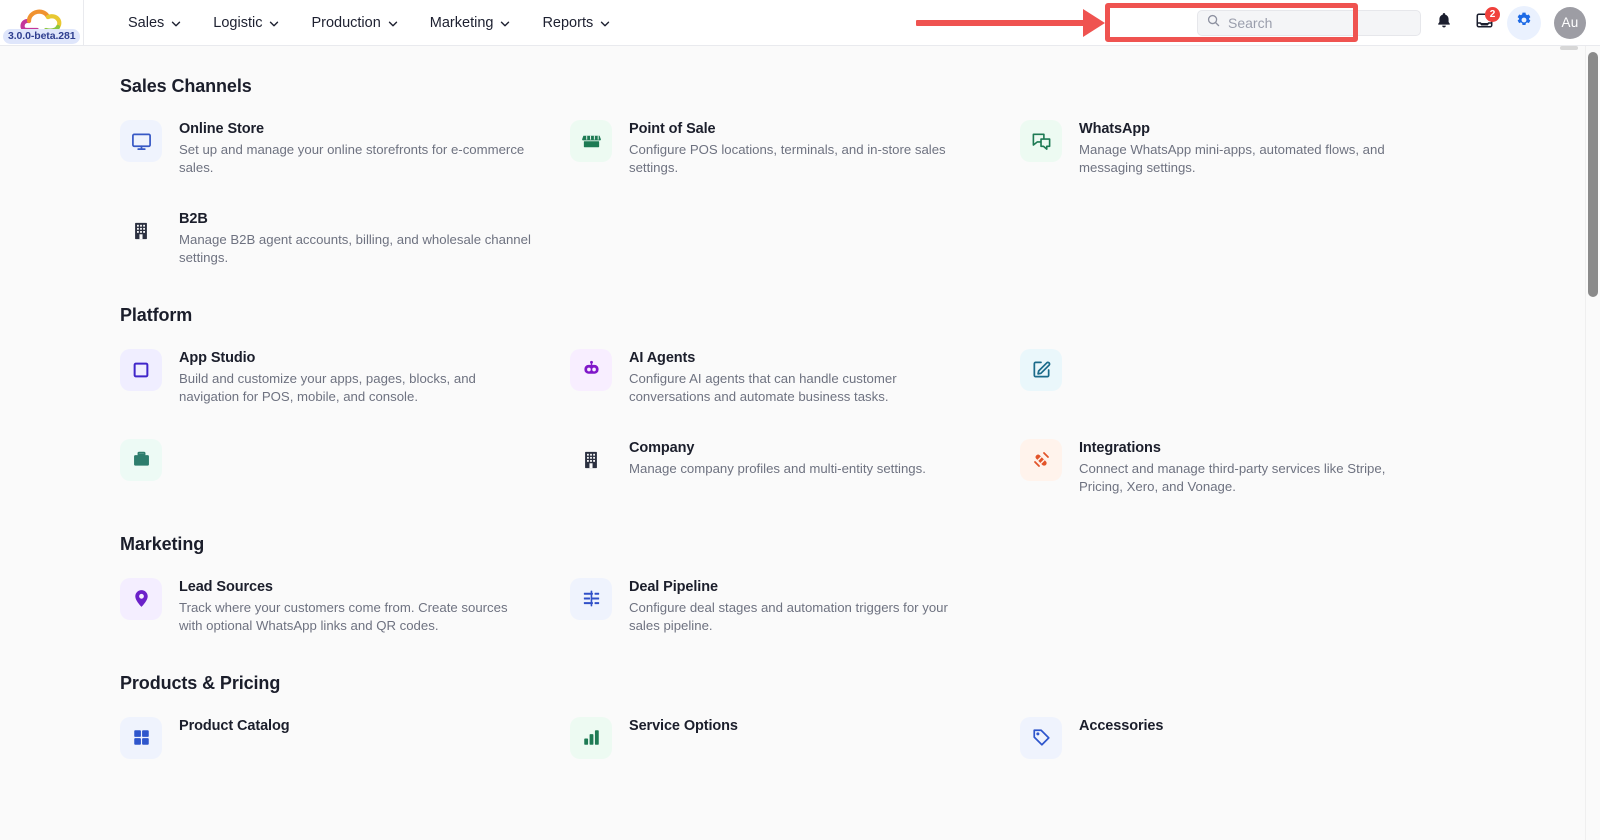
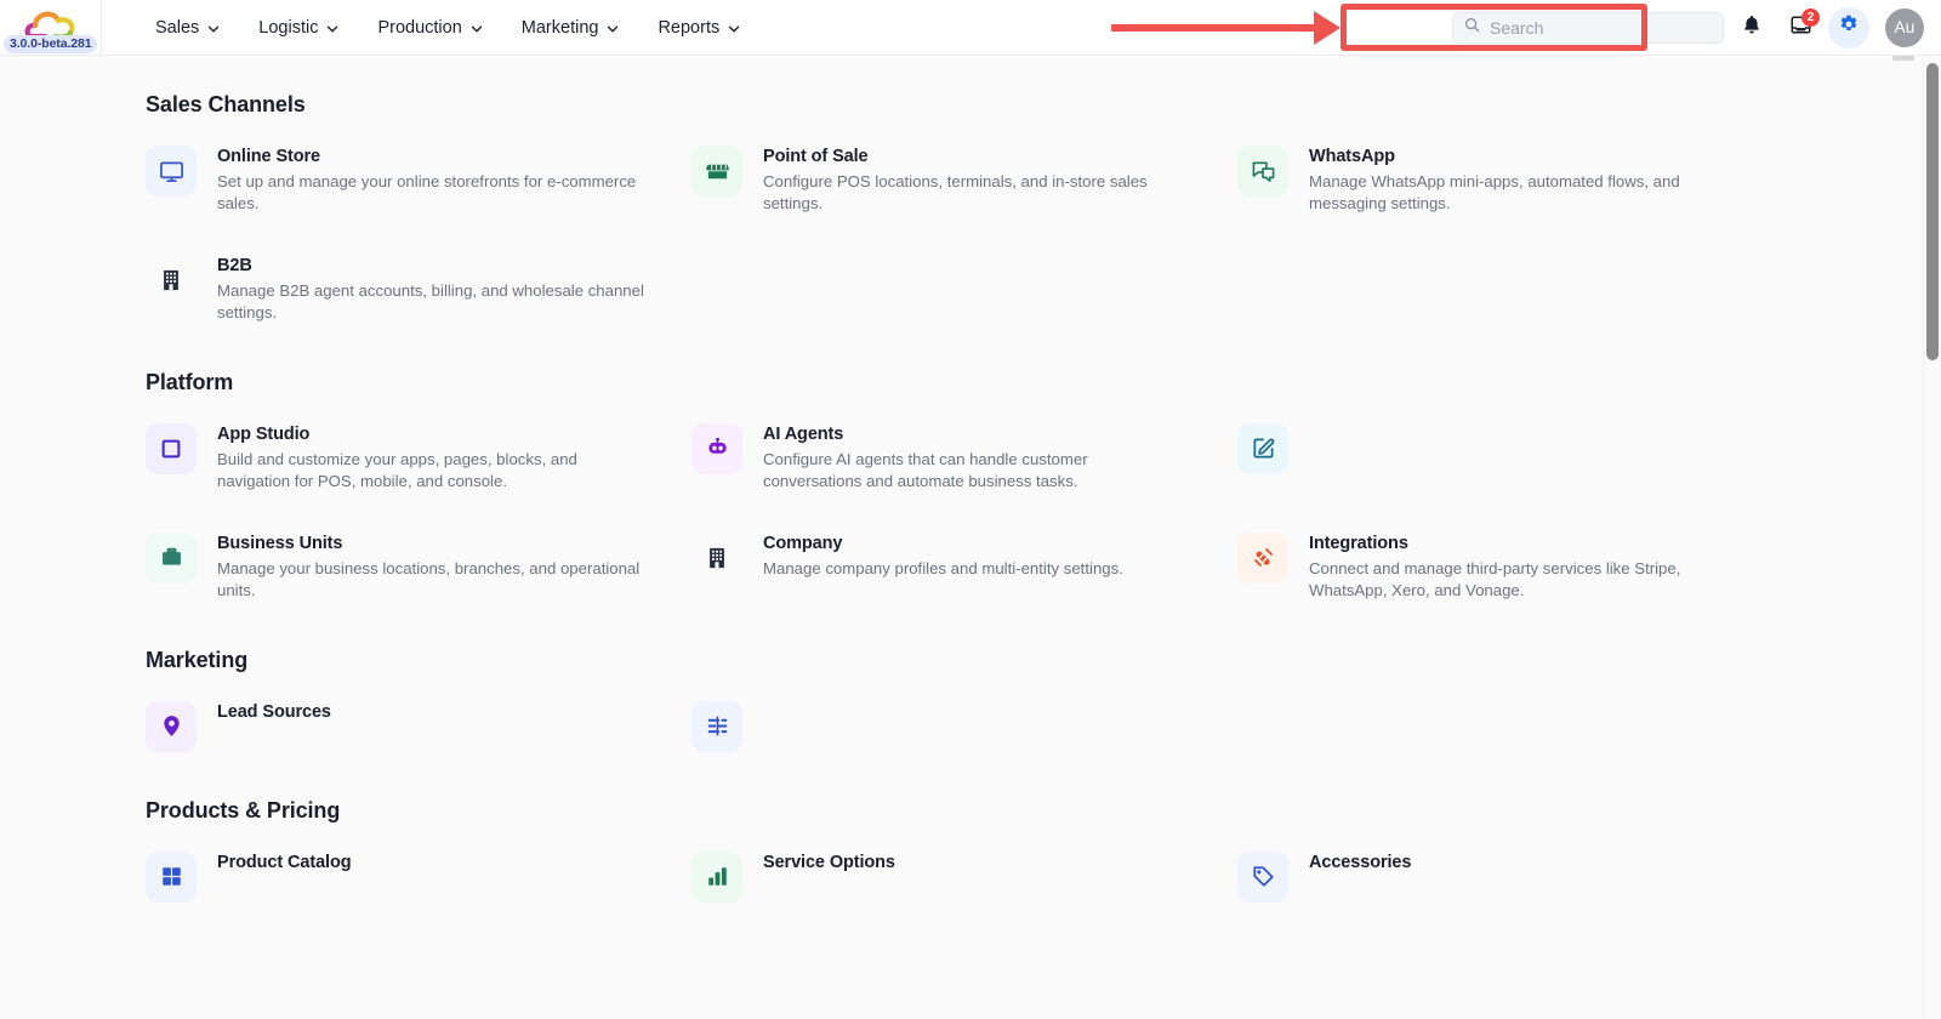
  3.0.0-beta.281
  Sales
  Logistic
  Production
  Marketing
  Reports
  Search
  2
  Au
  Sales Channels
  Online Store
  Set up and manage your online storefronts for e-commerce sales.
  Point of Sale
  Configure POS locations, terminals, and in-store sales settings.
  WhatsApp
  Manage WhatsApp mini-apps, automated flows, and messaging settings.
  B2B
  Manage B2B agent accounts, billing, and wholesale channel settings.
  Platform
  App Studio
  Build and customize your apps, pages, blocks, and navigation for POS, mobile, and console.
  AI Agents
  Configure AI agents that can handle customer conversations and automate business tasks.
+ Business Units
+ Manage your business locations, branches, and operational units.
  Company
  Manage company profiles and multi-entity settings.
  Integrations
- Connect and manage third-party services like Stripe, Pricing, Xero, and Vonage.
+ Connect and manage third-party services like Stripe, WhatsApp, Xero, and Vonage.
  Marketing
  Lead Sources
- Track where your customers come from. Create sources with optional WhatsApp links and QR codes.
- Deal Pipeline
- Configure deal stages and automation triggers for your sales pipeline.
  Products & Pricing
  Product Catalog
  Service Options
  Accessories
